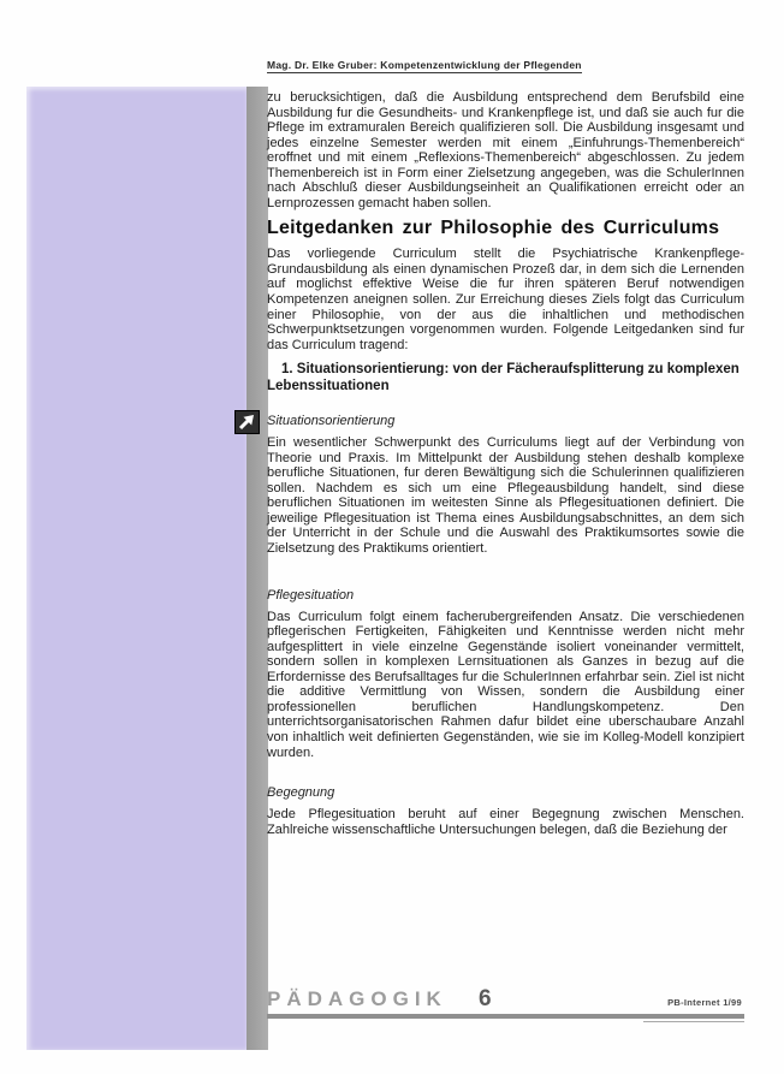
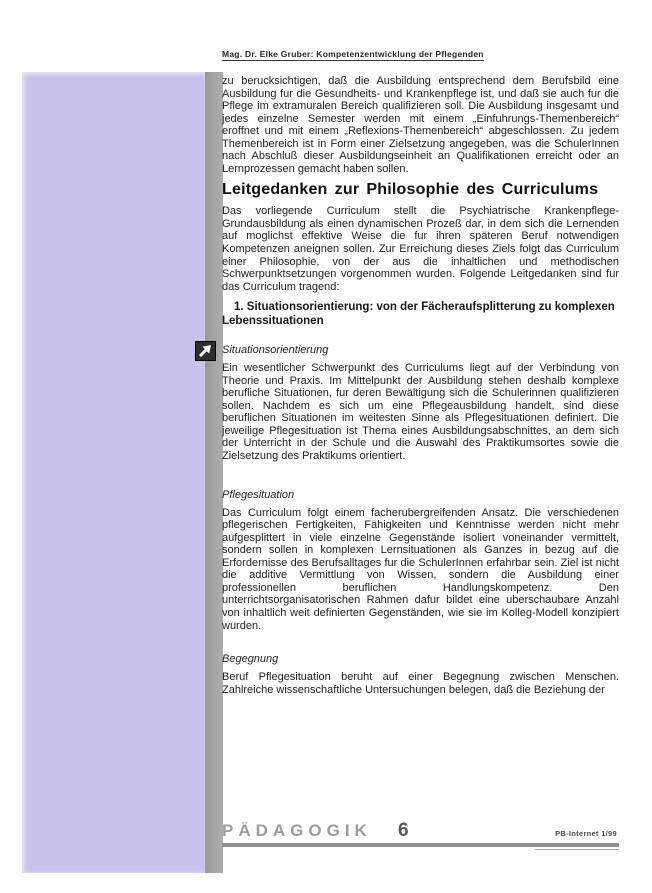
  Mag. Dr. Elke Gruber: Kompetenzentwicklung der Pflegenden
  zu berucksichtigen, daß die Ausbildung entsprechend dem Berufsbild eine Ausbildung fur die Gesundheits- und Krankenpflege ist, und daß sie auch fur die Pflege im extramuralen Bereich qualifizieren soll. Die Ausbildung insgesamt und jedes einzelne Semester werden mit einem „Einfuhrungs-Themenbereich“ eroffnet und mit einem „Reflexions-Themenbereich“ abgeschlossen. Zu jedem Themenbereich ist in Form einer Zielsetzung angegeben, was die SchulerInnen nach Abschluß dieser Ausbildungseinheit an Qualifikationen erreicht oder an Lernprozessen gemacht haben sollen.
  Leitgedanken zur Philosophie des Curriculums
  Das vorliegende Curriculum stellt die Psychiatrische Krankenpflege-Grundausbildung als einen dynamischen Prozeß dar, in dem sich die Lernenden auf moglichst effektive Weise die fur ihren späteren Beruf notwendigen Kompetenzen aneignen sollen. Zur Erreichung dieses Ziels folgt das Curriculum einer Philosophie, von der aus die inhaltlichen und methodischen Schwerpunktsetzungen vorgenommen wurden. Folgende Leitgedanken sind fur das Curriculum tragend:
  1. Situationsorientierung: von der Fächeraufsplitterung zu komplexen Lebenssituationen
  Situationsorientierung
  Ein wesentlicher Schwerpunkt des Curriculums liegt auf der Verbindung von Theorie und Praxis. Im Mittelpunkt der Ausbildung stehen deshalb komplexe berufliche Situationen, fur deren Bewältigung sich die Schulerinnen qualifizieren sollen. Nachdem es sich um eine Pflegeausbildung handelt, sind diese beruflichen Situationen im weitesten Sinne als Pflegesituationen definiert. Die jeweilige Pflegesituation ist Thema eines Ausbildungsabschnittes, an dem sich der Unterricht in der Schule und die Auswahl des Praktikumsortes sowie die Zielsetzung des Praktikums orientiert.
  Pflegesituation
  Das Curriculum folgt einem facherubergreifenden Ansatz. Die verschiedenen pflegerischen Fertigkeiten, Fähigkeiten und Kenntnisse werden nicht mehr aufgesplittert in viele einzelne Gegenstände isoliert voneinander vermittelt, sondern sollen in komplexen Lernsituationen als Ganzes in bezug auf die Erfordernisse des Berufsalltages fur die SchulerInnen erfahrbar sein. Ziel ist nicht die additive Vermittlung von Wissen, sondern die Ausbildung einer professionellen beruflichen Handlungskompetenz. Den unterrichtsorganisatorischen Rahmen dafur bildet eine uberschaubare Anzahl von inhaltlich weit definierten Gegenständen, wie sie im Kolleg-Modell konzipiert wurden.
  Begegnung
- Jede Pflegesituation beruht auf einer Begegnung zwischen Menschen. Zahlreiche wissenschaftliche Untersuchungen belegen, daß die Beziehung der
+ Beruf Pflegesituation beruht auf einer Begegnung zwischen Menschen. Zahlreiche wissenschaftliche Untersuchungen belegen, daß die Beziehung der
  PÄDAGOGIK
  6
  PB-Internet 1/99
